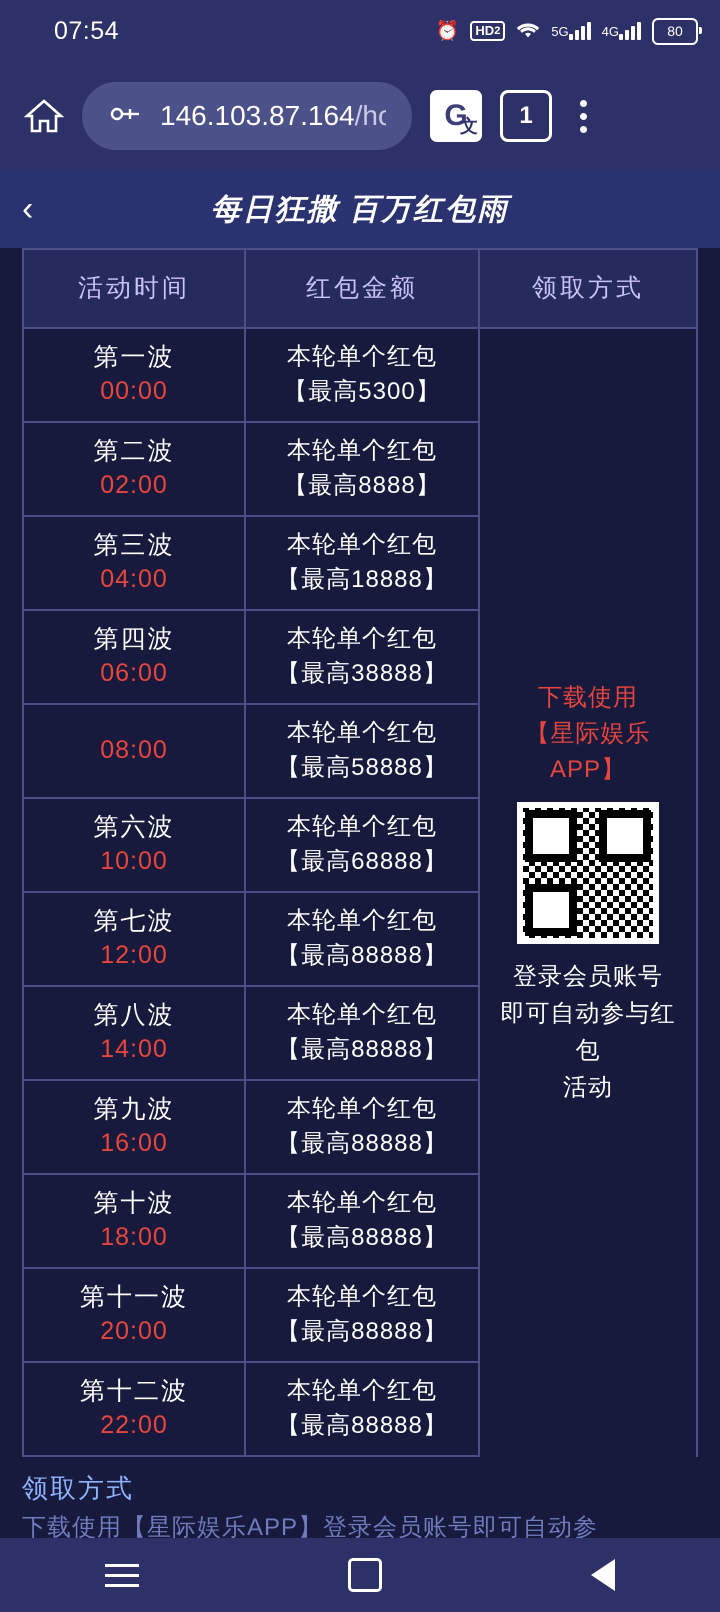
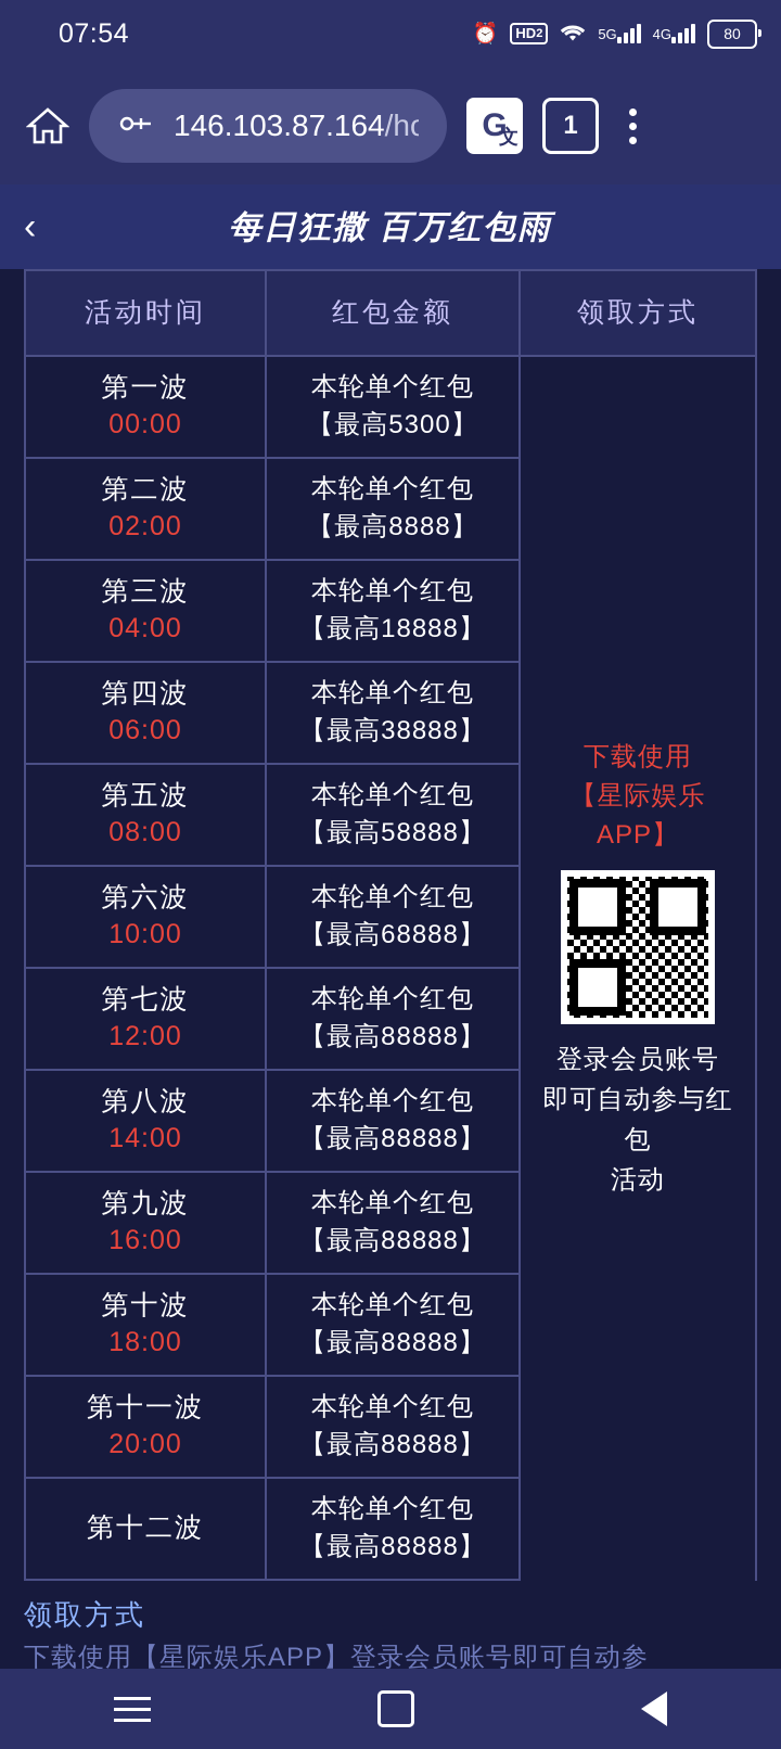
  07:54
  ⏰
  HD
  2
  5G
  4G
  80
  146.103.87.164/ho
  G
  文
  1
  ‹
  每日狂撒 百万红包雨
  活动时间
  红包金额
  第一波
  00:00
  本轮单个红包
  【最高5300】
  第二波
  02:00
  本轮单个红包
  【最高8888】
  第三波
  04:00
  本轮单个红包
  【最高18888】
  第四波
  06:00
  本轮单个红包
  【最高38888】
+ 第五波
  08:00
  本轮单个红包
  【最高58888】
  第六波
  10:00
  本轮单个红包
  【最高68888】
  第七波
  12:00
  本轮单个红包
  【最高88888】
  第八波
  14:00
  本轮单个红包
  【最高88888】
  第九波
  16:00
  本轮单个红包
  【最高88888】
  第十波
  18:00
  本轮单个红包
  【最高88888】
  第十一波
  20:00
  本轮单个红包
  【最高88888】
  第十二波
- 22:00
  本轮单个红包
  【最高88888】
  领取方式
  下载使用
  【星际娱乐APP】
  登录会员账号
  即可自动参与红包
  活动
  领取方式
  下载使用【星际娱乐APP】登录会员账号即可自动参
